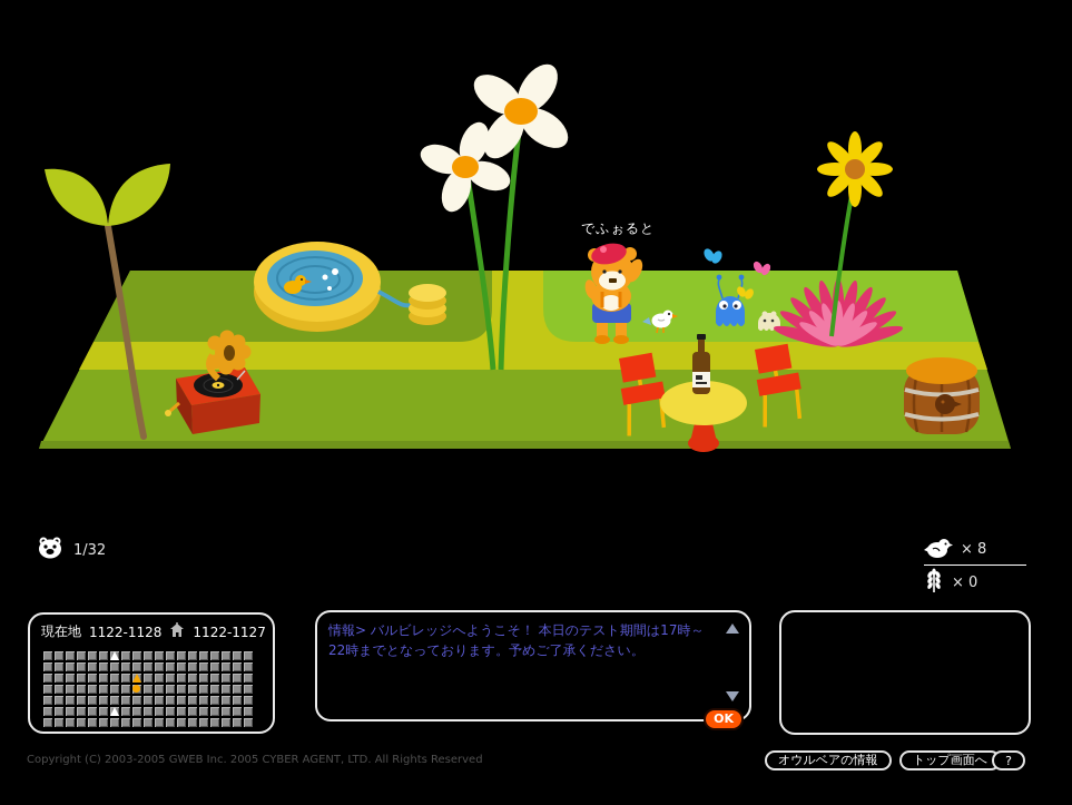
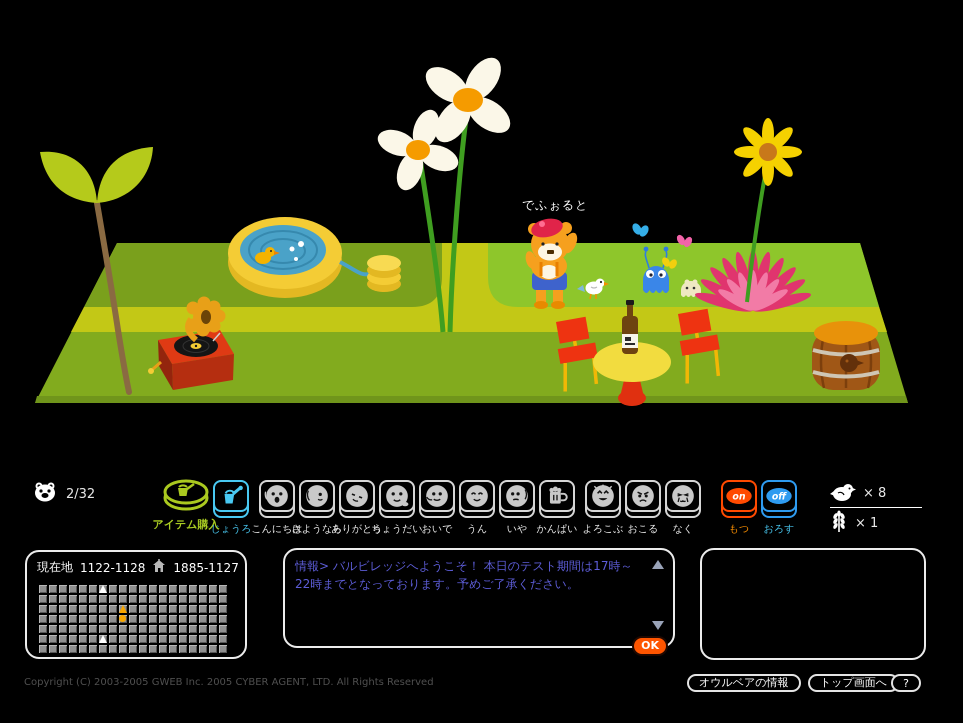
  でふぉると
- 1/32
+ 2/32
+ アイテム購入
+ じょうろ
+ こんにちは
+ さようなら
+ ありがとう
+ ちょうだい
+ おいで
+ うん
+ いや
+ かんぱい
+ よろこぶ
+ おこる
+ なく
+ on
+ もつ
+ off
+ おろす
  × 8
- × 0
+ × 1
  現在地
  1122-1128
- 1122-1127
+ 1885-1127
  情報> バルビレッジへようこそ！ 本日のテスト期間は17時～22時までとなっております。予めご了承ください。
  OK
  Copyright (C) 2003-2005 GWEB Inc. 2005 CYBER AGENT, LTD. All Rights Reserved
  オウルベアの情報
  トップ画面へ
  ?
